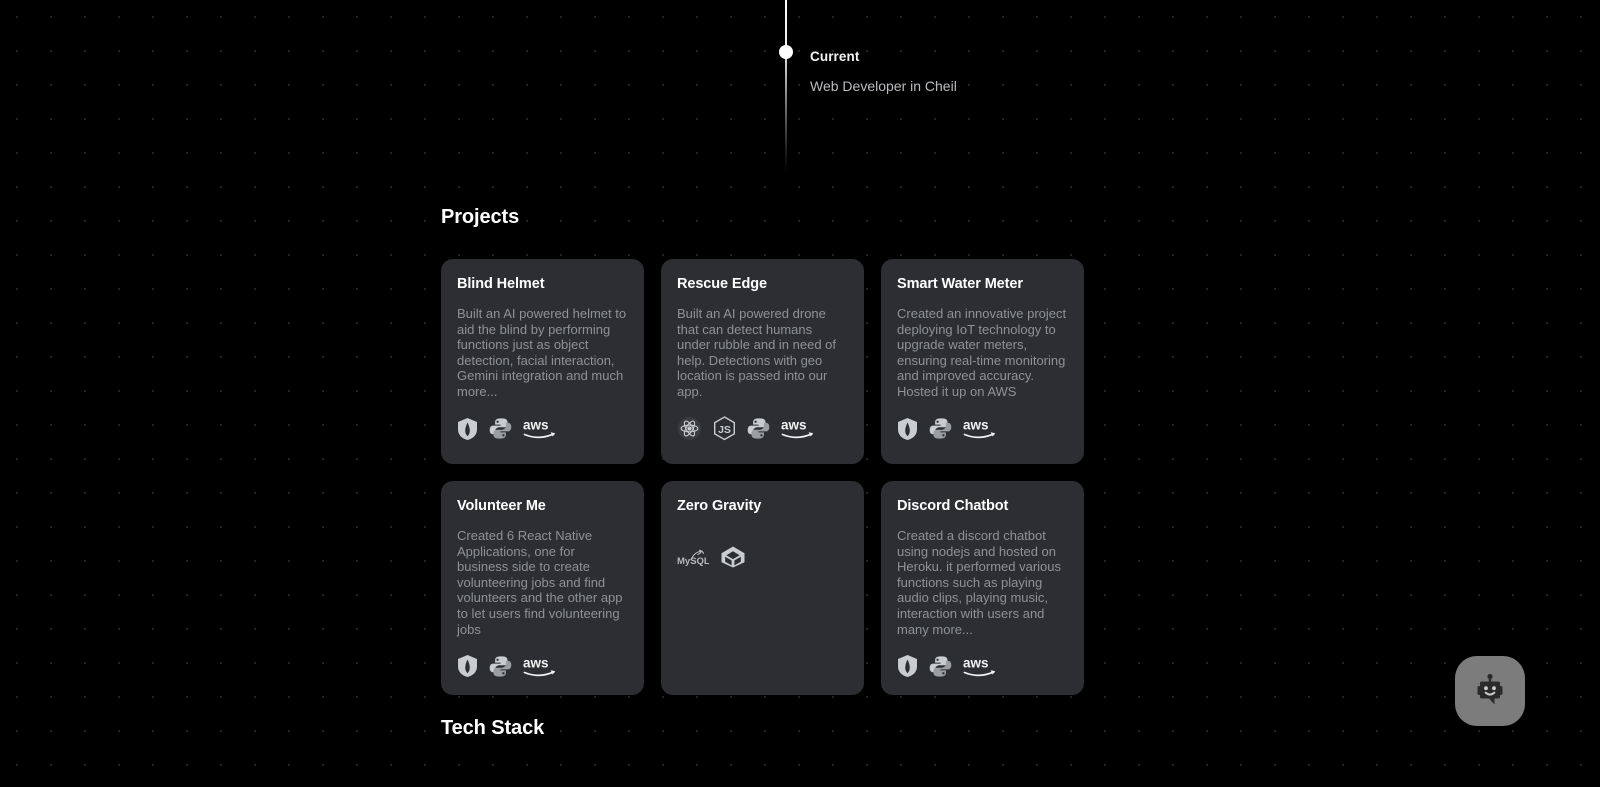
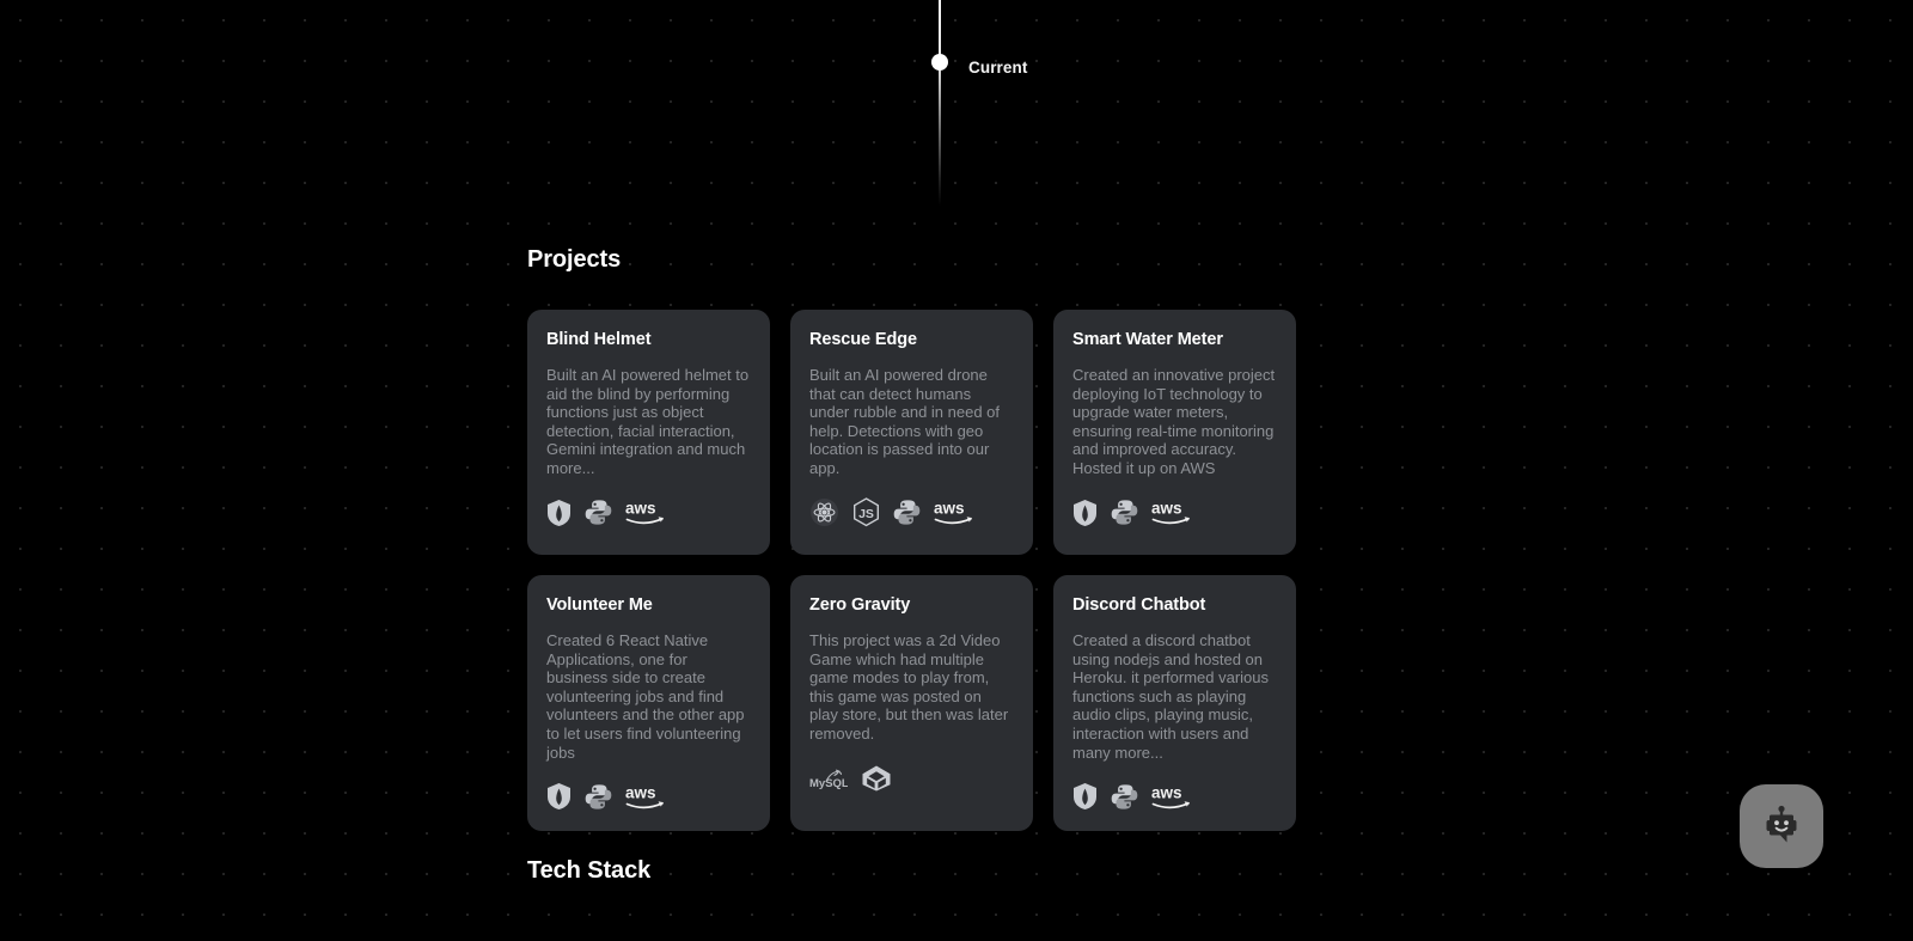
  Current
- Web Developer in Cheil
  Projects
  Blind Helmet
  Built an AI powered helmet to aid the blind by performing functions just as object detection, facial interaction, Gemini integration and much more...
  aws
  Rescue Edge
  Built an AI powered drone that can detect humans under rubble and in need of help. Detections with geo location is passed into our app.
  JS
  aws
  Smart Water Meter
  Created an innovative project deploying IoT technology to upgrade water meters, ensuring real-time monitoring and improved accuracy. Hosted it up on AWS
  aws
  Volunteer Me
  Created 6 React Native Applications, one for business side to create volunteering jobs and find volunteers and the other app to let users find volunteering jobs
  aws
  Zero Gravity
+ This project was a 2d Video Game which had multiple game modes to play from, this game was posted on play store, but then was later removed.
  MySQL
  Discord Chatbot
  Created a discord chatbot using nodejs and hosted on Heroku. it performed various functions such as playing audio clips, playing music, interaction with users and many more...
  aws
  Tech Stack
